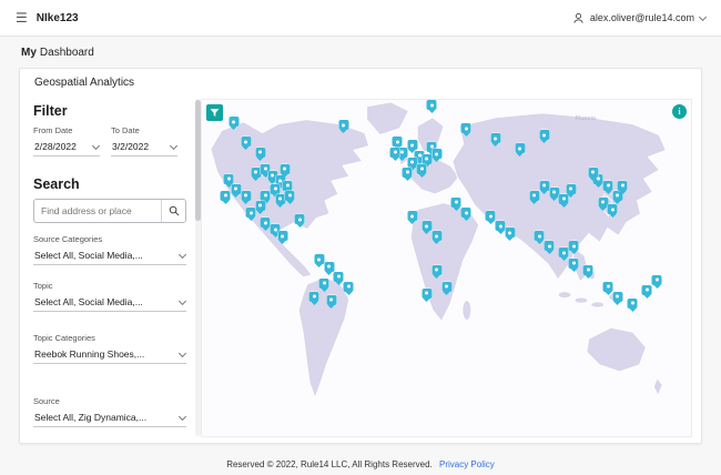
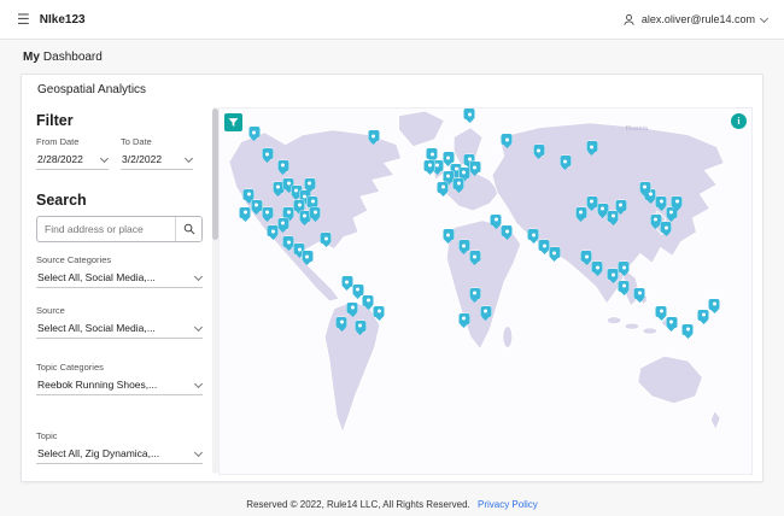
  ☰
  NIke123
  alex.oliver@rule14.com
  My
  Dashboard
  Geospatial Analytics
  Filter
  From Date
  2/28/2022
  To Date
  3/2/2022
  Search
  Find address or place
  Source Categories
  Select All, Social Media,...
- Topic
+ Source
  Select All, Social Media,...
  Topic Categories
  Reebok Running Shoes,...
- Source
+ Topic
  Select All, Zig Dynamica,...
  i
  Reserved © 2022, Rule14 LLC, All Rights Reserved. Privacy Policy
